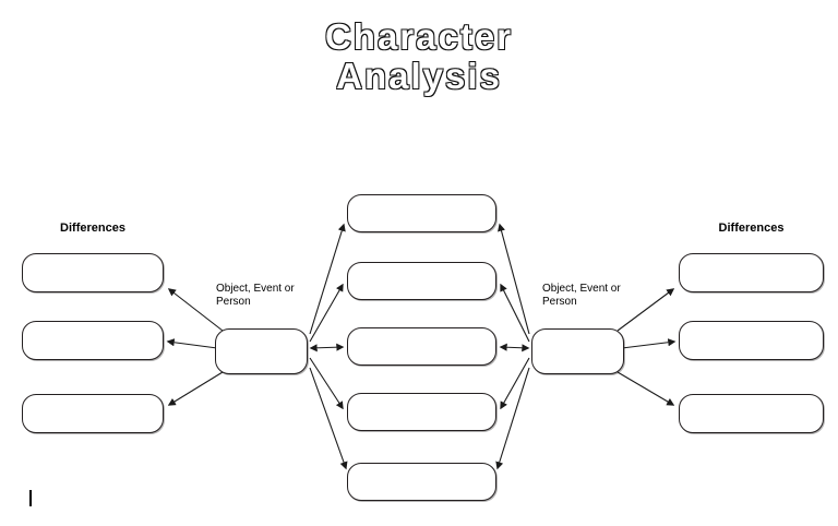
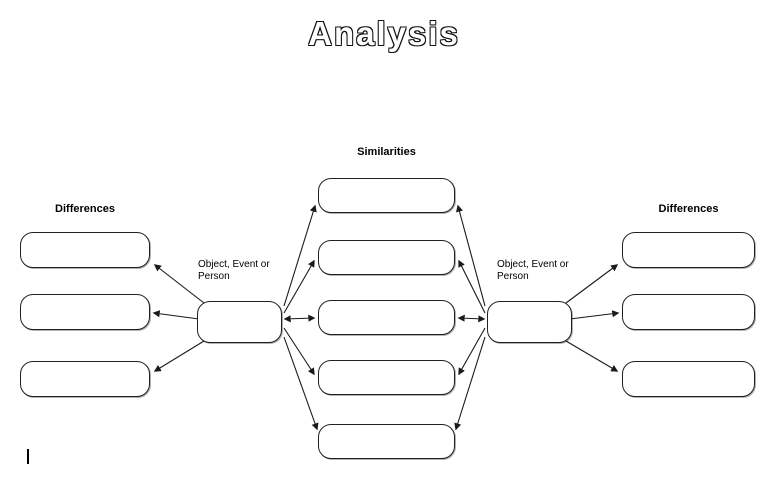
- Character
  Analysis
+ Similarities
  Differences
  Differences
  Object, Event or
  Person
  Object, Event or
  Person
